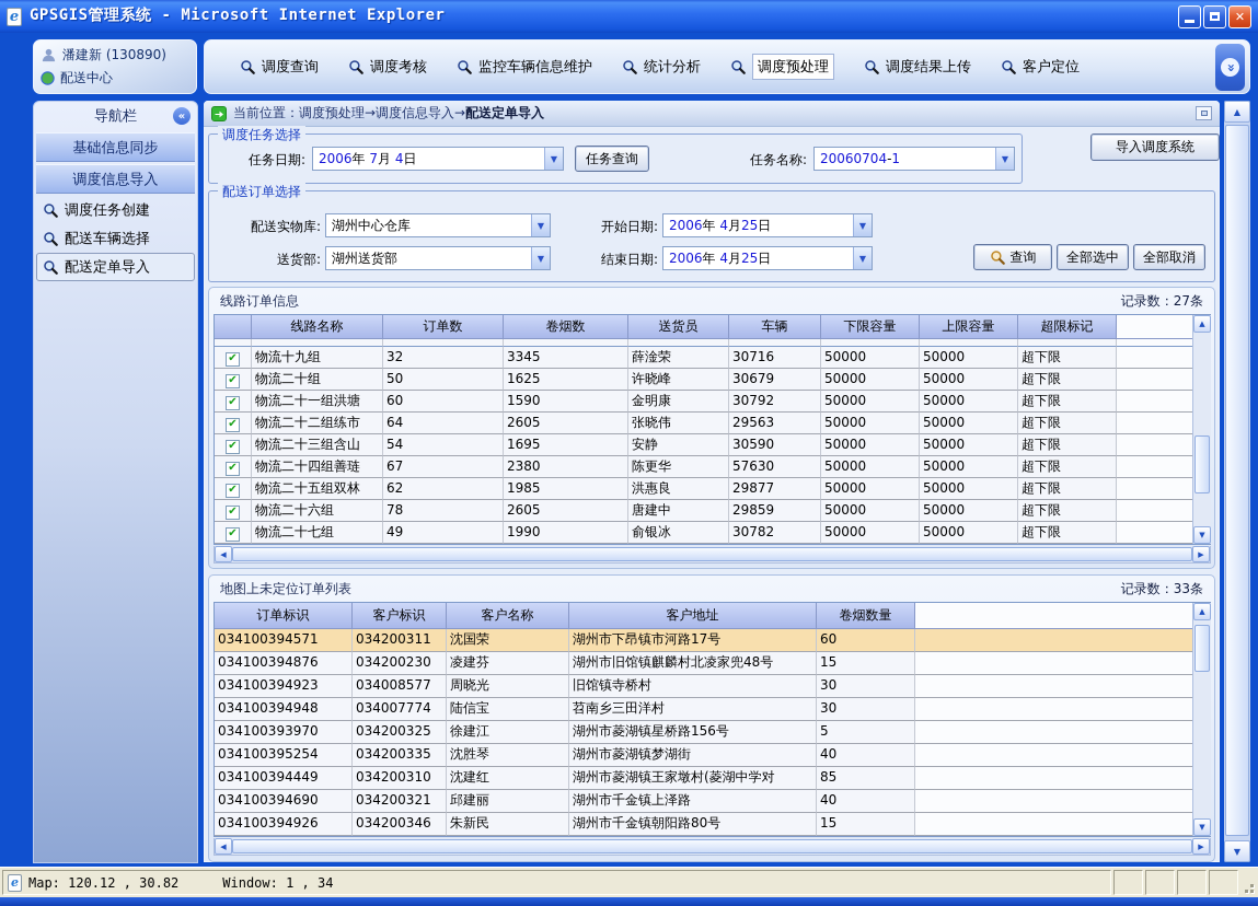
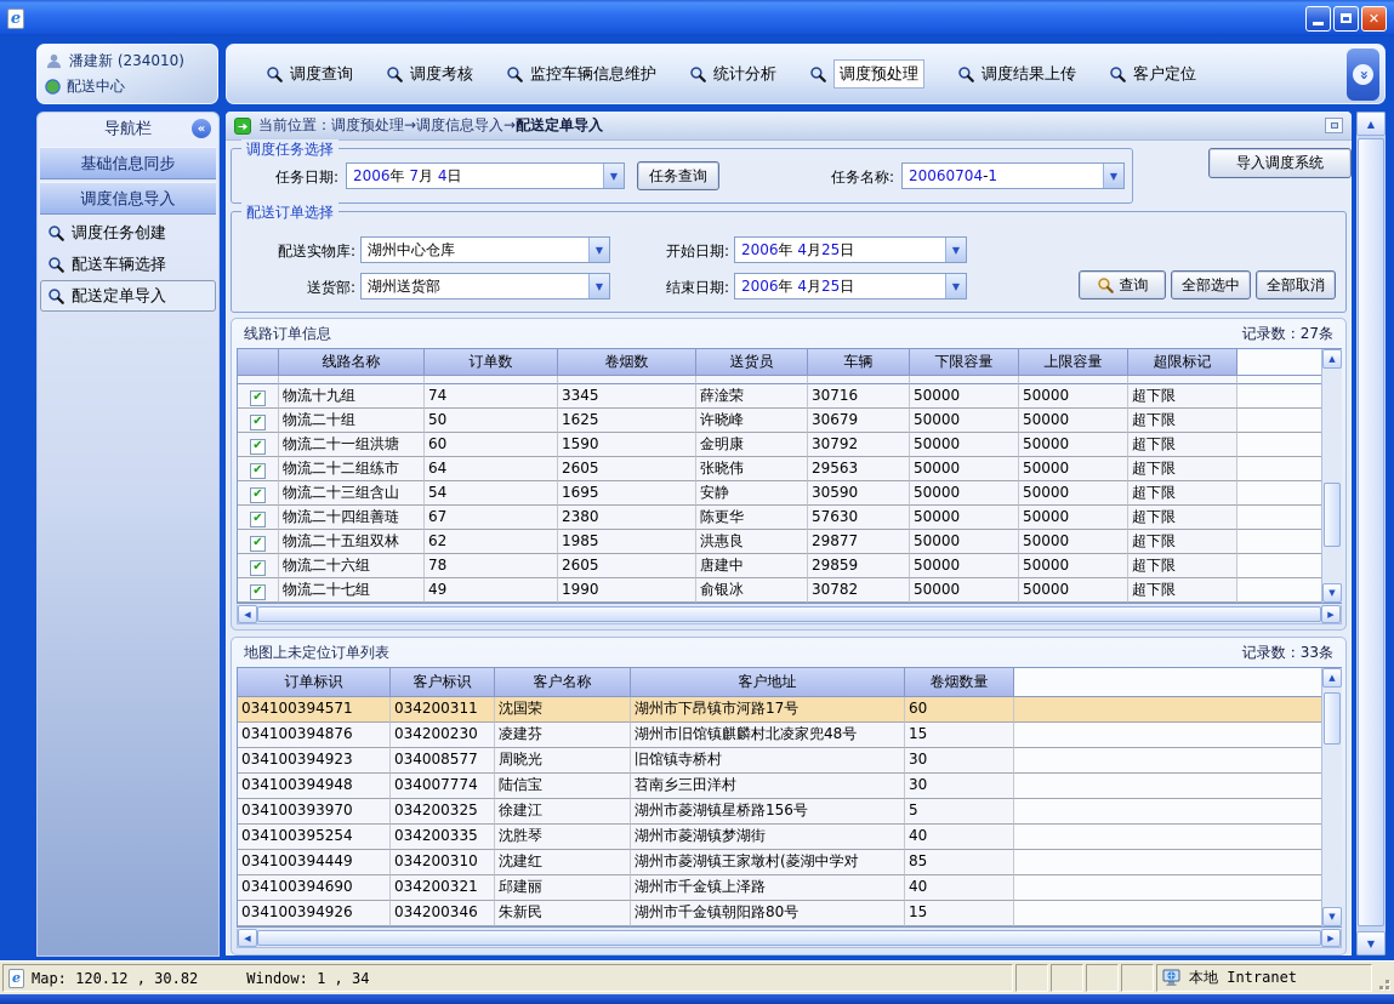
  e
- GPSGIS管理系统 - Microsoft Internet Explorer
  ✕
- 潘建新 (130890)
+ 潘建新 (234010)
  配送中心
  调度查询
  调度考核
  监控车辆信息维护
  统计分析
  调度预处理
  调度结果上传
  客户定位
  导航栏
  «
  基础信息同步
  调度信息导入
  调度任务创建
  配送车辆选择
  配送定单导入
  当前位置：调度预处理→调度信息导入→配送定单导入
  调度任务选择
  任务日期:
  2006年 7月 4日
  ▼
  任务查询
  任务名称:
  20060704-1
  ▼
  导入调度系统
  配送订单选择
  配送实物库:
  湖州中心仓库
  ▼
  开始日期:
  2006年 4月25日
  ▼
  送货部:
  湖州送货部
  ▼
  结束日期:
  2006年 4月25日
  ▼
  查询
  全部选中
  全部取消
  线路订单信息
  记录数：27条
  线路名称
  订单数
  卷烟数
  送货员
  车辆
  下限容量
  上限容量
  超限标记
  ✔
  物流十九组
- 32
+ 74
  3345
  薛淦荣
  30716
  50000
  50000
  超下限
  ✔
  物流二十组
  50
  1625
  许晓峰
  30679
  50000
  50000
  超下限
  ✔
  物流二十一组洪塘
  60
  1590
  金明康
  30792
  50000
  50000
  超下限
  ✔
  物流二十二组练市
  64
  2605
  张晓伟
  29563
  50000
  50000
  超下限
  ✔
  物流二十三组含山
  54
  1695
  安静
  30590
  50000
  50000
  超下限
  ✔
  物流二十四组善琏
  67
  2380
  陈更华
  57630
  50000
  50000
  超下限
  ✔
  物流二十五组双林
  62
  1985
  洪惠良
  29877
  50000
  50000
  超下限
  ✔
  物流二十六组
  78
  2605
  唐建中
  29859
  50000
  50000
  超下限
  ✔
  物流二十七组
  49
  1990
  俞银冰
  30782
  50000
  50000
  超下限
  ▲
  ▼
  ◀
  ▶
  地图上未定位订单列表
  记录数：33条
  订单标识
  客户标识
  客户名称
  客户地址
  卷烟数量
  034100394571
  034200311
  沈国荣
  湖州市下昂镇市河路17号
  60
  034100394876
  034200230
  凌建芬
  湖州市旧馆镇麒麟村北凌家兜48号
  15
  034100394923
  034008577
  周晓光
  旧馆镇寺桥村
  30
  034100394948
  034007774
  陆信宝
  苕南乡三田洋村
  30
  034100393970
  034200325
  徐建江
  湖州市菱湖镇星桥路156号
  5
  034100395254
  034200335
  沈胜琴
  湖州市菱湖镇梦湖街
  40
  034100394449
  034200310
  沈建红
  湖州市菱湖镇王家墩村(菱湖中学对
  85
  034100394690
  034200321
  邱建丽
  湖州市千金镇上泽路
  40
  034100394926
  034200346
  朱新民
  湖州市千金镇朝阳路80号
  15
  ▲
  ▼
  ◀
  ▶
  ▲
  ▼
  e
  Map: 120.12 , 30.82
  Window: 1 , 34
+ 本地 Intranet
